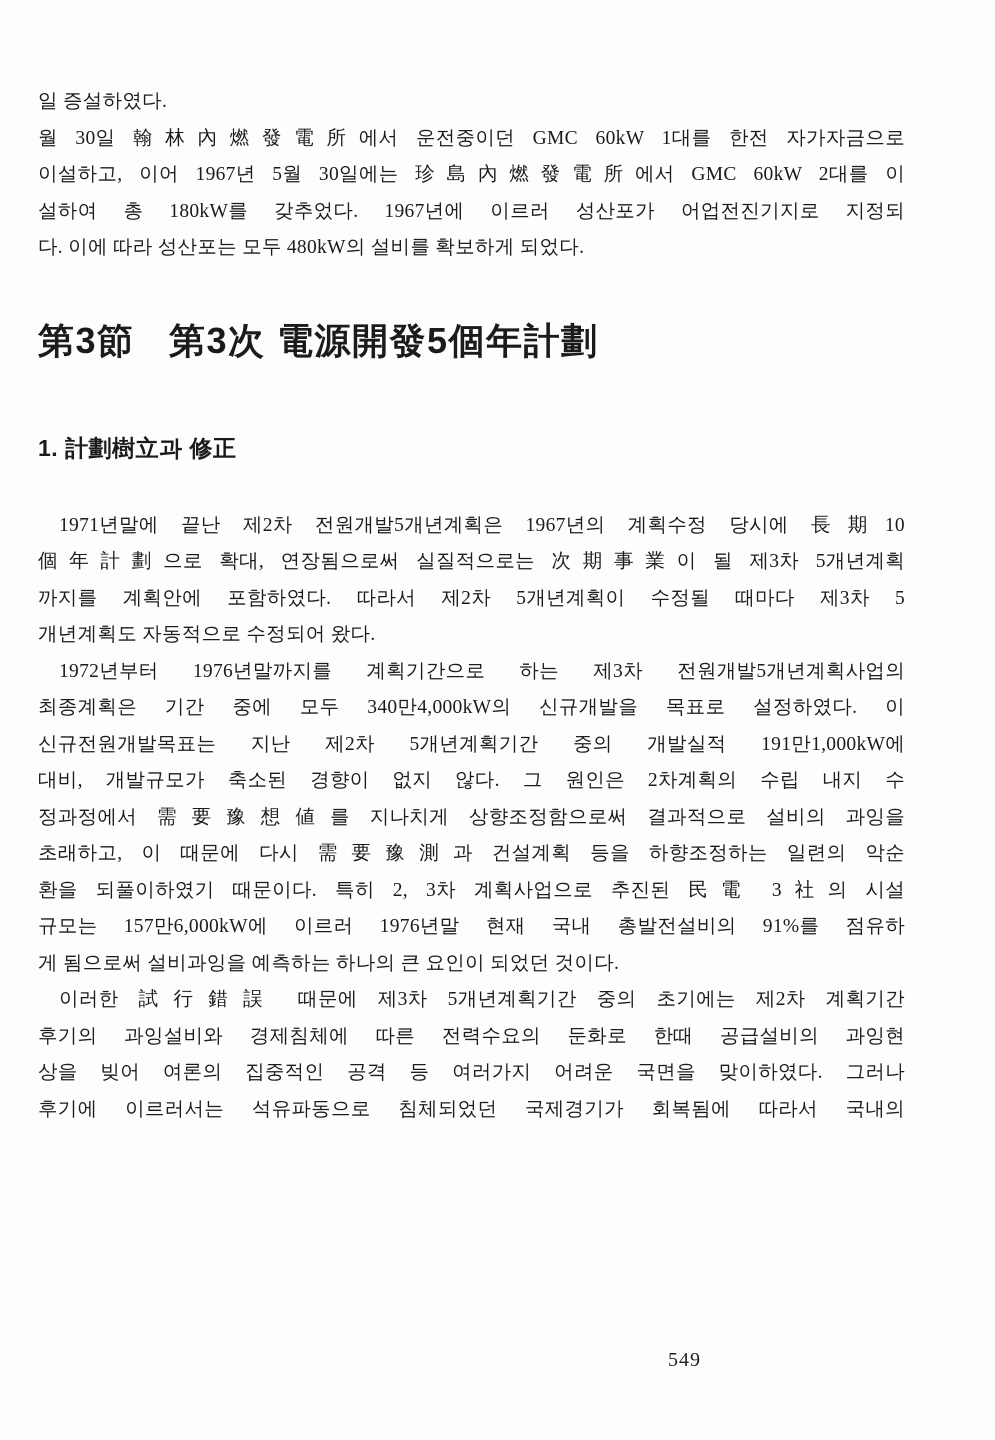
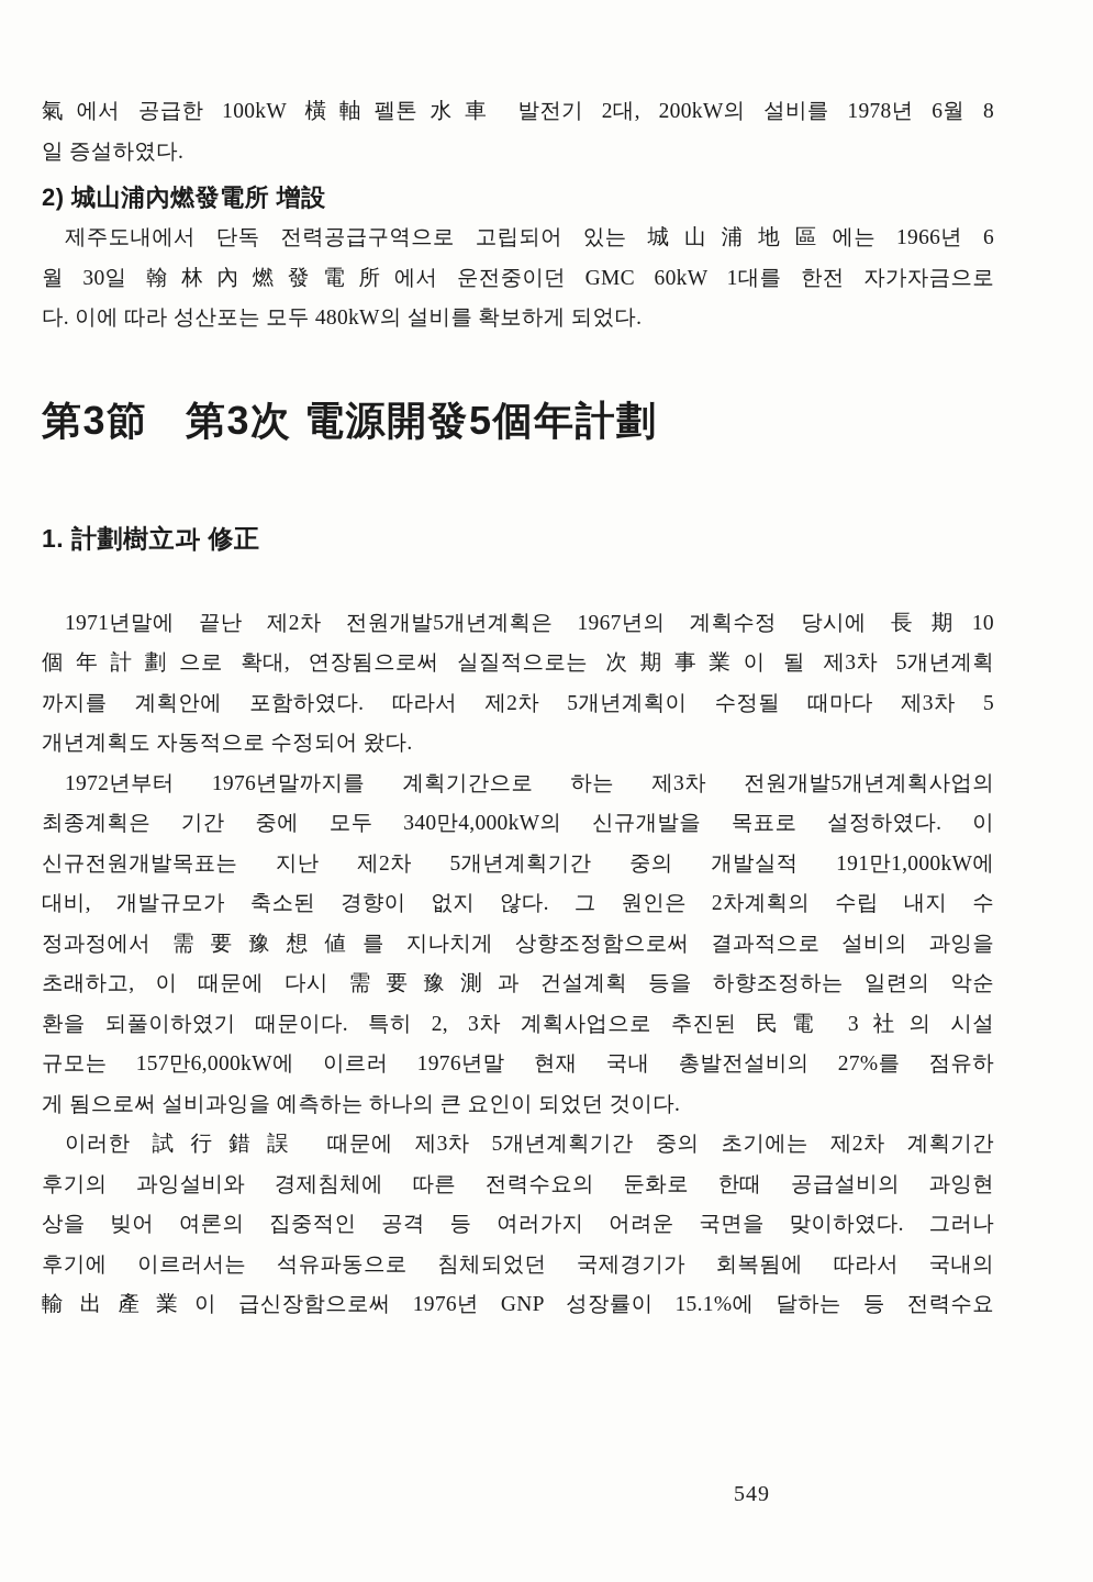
+ 氣에서 공급한 100kW 橫軸펠톤水車 발전기 2대, 200kW의 설비를 1978년 6월 8
  일 증설하였다.
+ 2) 城山浦內燃發電所 增設
+ 제주도내에서 단독 전력공급구역으로 고립되어 있는 城山浦地區에는 1966년 6
  월 30일 翰林內燃發電所에서 운전중이던 GMC 60kW 1대를 한전 자가자금으로
- 이설하고, 이어 1967년 5월 30일에는 珍島內燃發電所에서 GMC 60kW 2대를 이
- 설하여 총 180kW를 갖추었다. 1967년에 이르러 성산포가 어업전진기지로 지정되
  다. 이에 따라 성산포는 모두 480kW의 설비를 확보하게 되었다.
  第3節 第3次 電源開發5個年計劃
  1. 計劃樹立과 修正
  1971년말에 끝난 제2차 전원개발5개년계획은 1967년의 계획수정 당시에 長期10
  個年計劃으로 확대, 연장됨으로써 실질적으로는 次期事業이 될 제3차 5개년계획
  까지를 계획안에 포함하였다. 따라서 제2차 5개년계획이 수정될 때마다 제3차 5
  개년계획도 자동적으로 수정되어 왔다.
  1972년부터 1976년말까지를 계획기간으로 하는 제3차 전원개발5개년계획사업의
  최종계획은 기간 중에 모두 340만4,000kW의 신규개발을 목표로 설정하였다. 이
  신규전원개발목표는 지난 제2차 5개년계획기간 중의 개발실적 191만1,000kW에
  대비, 개발규모가 축소된 경향이 없지 않다. 그 원인은 2차계획의 수립 내지 수
  정과정에서 需要豫想値를 지나치게 상향조정함으로써 결과적으로 설비의 과잉을
  초래하고, 이 때문에 다시 需要豫測과 건설계획 등을 하향조정하는 일련의 악순
  환을 되풀이하였기 때문이다. 특히 2, 3차 계획사업으로 추진된 民電 3社의 시설
- 규모는 157만6,000kW에 이르러 1976년말 현재 국내 총발전설비의 91%를 점유하
+ 규모는 157만6,000kW에 이르러 1976년말 현재 국내 총발전설비의 27%를 점유하
  게 됨으로써 설비과잉을 예측하는 하나의 큰 요인이 되었던 것이다.
  이러한 試行錯誤 때문에 제3차 5개년계획기간 중의 초기에는 제2차 계획기간
  후기의 과잉설비와 경제침체에 따른 전력수요의 둔화로 한때 공급설비의 과잉현
  상을 빚어 여론의 집중적인 공격 등 여러가지 어려운 국면을 맞이하였다. 그러나
  후기에 이르러서는 석유파동으로 침체되었던 국제경기가 회복됨에 따라서 국내의
+ 輸出產業이 급신장함으로써 1976년 GNP 성장률이 15.1%에 달하는 등 전력수요
  549
